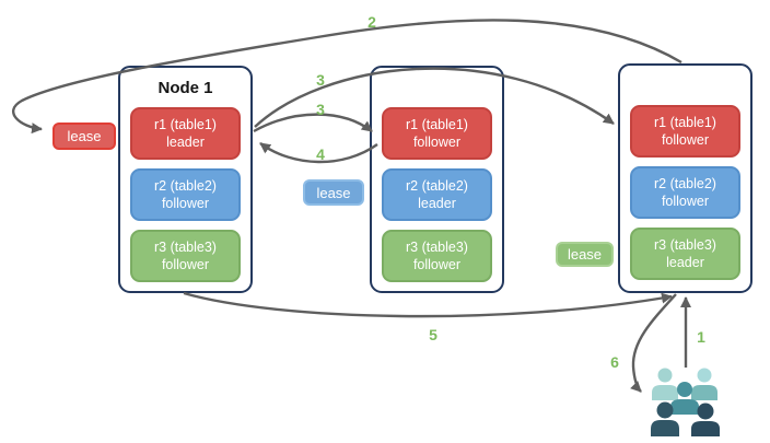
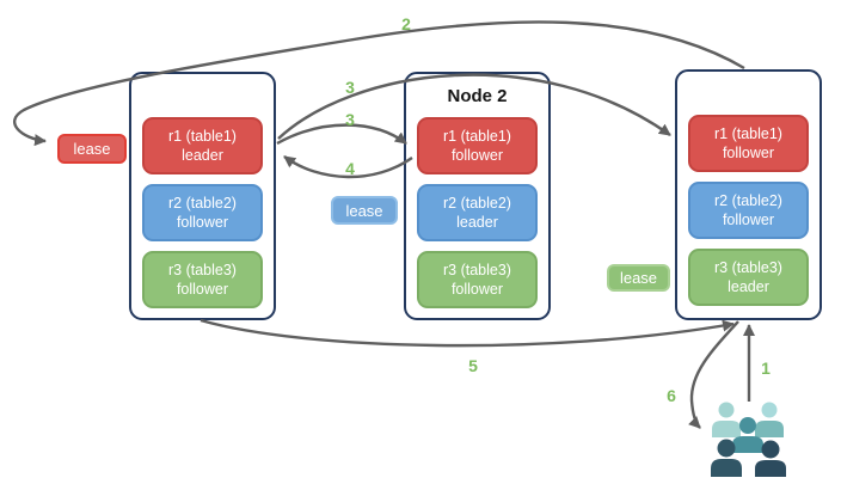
- Node 1
  r1 (table1)
  leader
  r2 (table2)
  follower
  r3 (table3)
  follower
+ Node 2
  r1 (table1)
  follower
  r2 (table2)
  leader
  r3 (table3)
  follower
  r1 (table1)
  follower
  r2 (table2)
  follower
  r3 (table3)
  leader
  lease
  lease
  lease
  2
  3
  3
  4
  5
  1
  6
